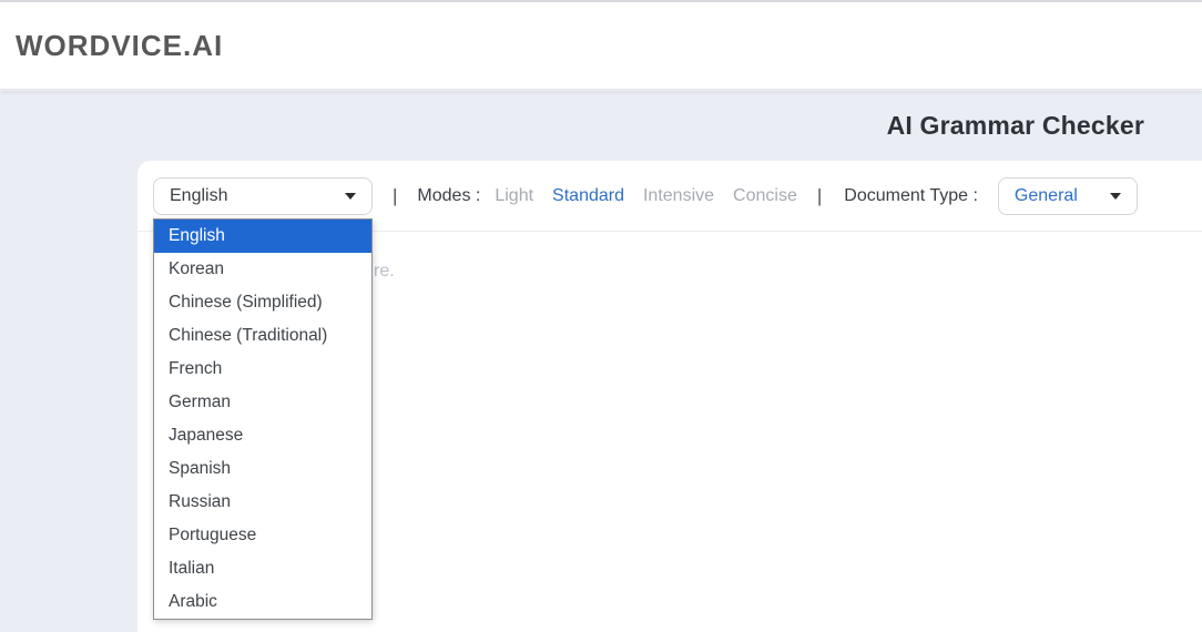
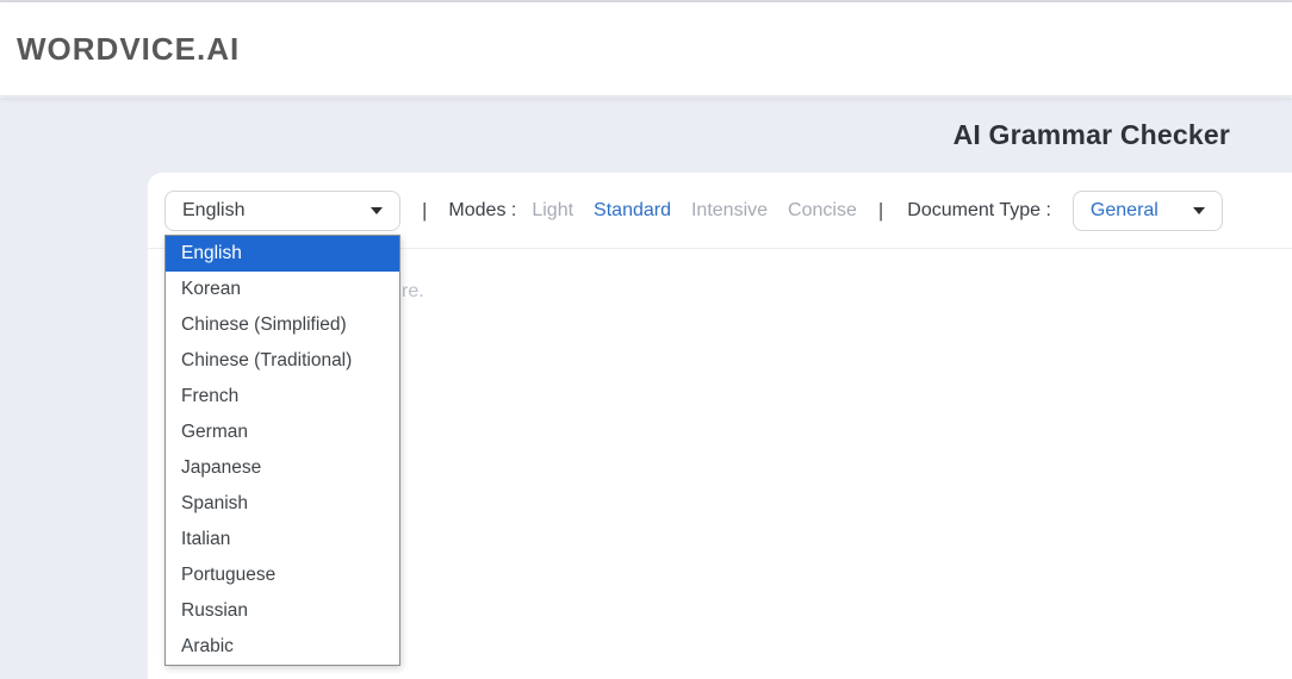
  WORDVICE.AI
  AI Grammar Checker
  English
  |
  Modes :
  Light
  Standard
  Intensive
  Concise
  |
  Document Type :
  General
  re.
  English
  Korean
  Chinese (Simplified)
  Chinese (Traditional)
  French
  German
  Japanese
  Spanish
- Russian
+ Italian
  Portuguese
- Italian
+ Russian
  Arabic
